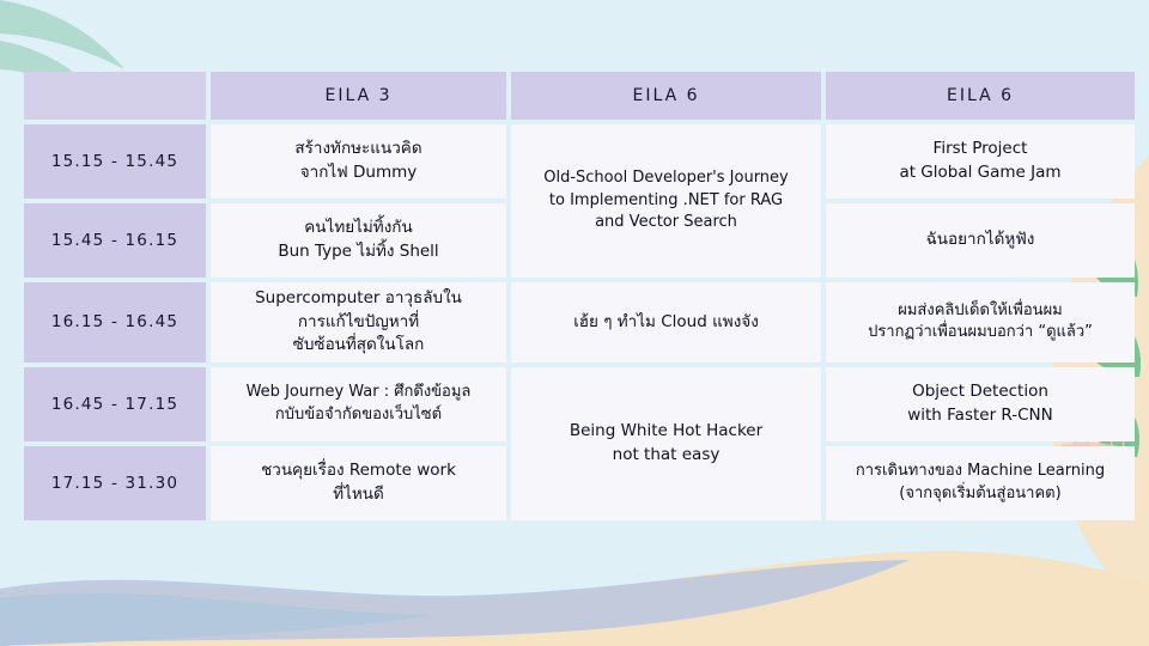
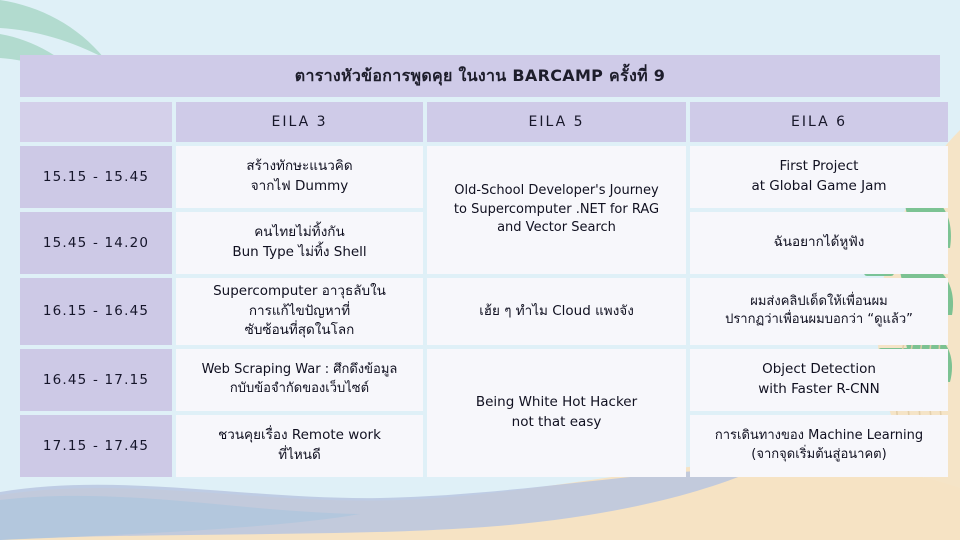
+ ตารางหัวข้อการพูดคุย ในงาน BARCAMP ครั้งที่ 9
- 	EILA 3	EILA 6	EILA 6
+ 	EILA 3	EILA 5	EILA 6
- 15.15 - 15.45	สร้างทักษะแนวคิด จากไฟ Dummy	Old-School Developer's Journey to Implementing .NET for RAG and Vector Search	First Project at Global Game Jam
+ 15.15 - 15.45	สร้างทักษะแนวคิด จากไฟ Dummy	Old-School Developer's Journey to Supercomputer .NET for RAG and Vector Search	First Project at Global Game Jam
- 15.45 - 16.15	คนไทยไม่ทิ้งกัน Bun Type ไม่ทิ้ง Shell	ฉันอยากได้หูฟัง
+ 15.45 - 14.20	คนไทยไม่ทิ้งกัน Bun Type ไม่ทิ้ง Shell	ฉันอยากได้หูฟัง
  16.15 - 16.45	Supercomputer อาวุธลับใน การแก้ไขปัญหาที่ ซับซ้อนที่สุดในโลก	เฮ้ย ๆ ทำไม Cloud แพงจัง	ผมส่งคลิปเด็ดให้เพื่อนผม ปรากฏว่าเพื่อนผมบอกว่า “ดูแล้ว”
- 16.45 - 17.15	Web Journey War : ศึกดึงข้อมูล กบับข้อจำกัดของเว็บไซต์	Being White Hot Hacker not that easy	Object Detection with Faster R-CNN
+ 16.45 - 17.15	Web Scraping War : ศึกดึงข้อมูล กบับข้อจำกัดของเว็บไซต์	Being White Hot Hacker not that easy	Object Detection with Faster R-CNN
- 17.15 - 31.30	ชวนคุยเรื่อง Remote work ที่ไหนดี	การเดินทางของ Machine Learning (จากจุดเริ่มต้นสู่อนาคต)
+ 17.15 - 17.45	ชวนคุยเรื่อง Remote work ที่ไหนดี	การเดินทางของ Machine Learning (จากจุดเริ่มต้นสู่อนาคต)
